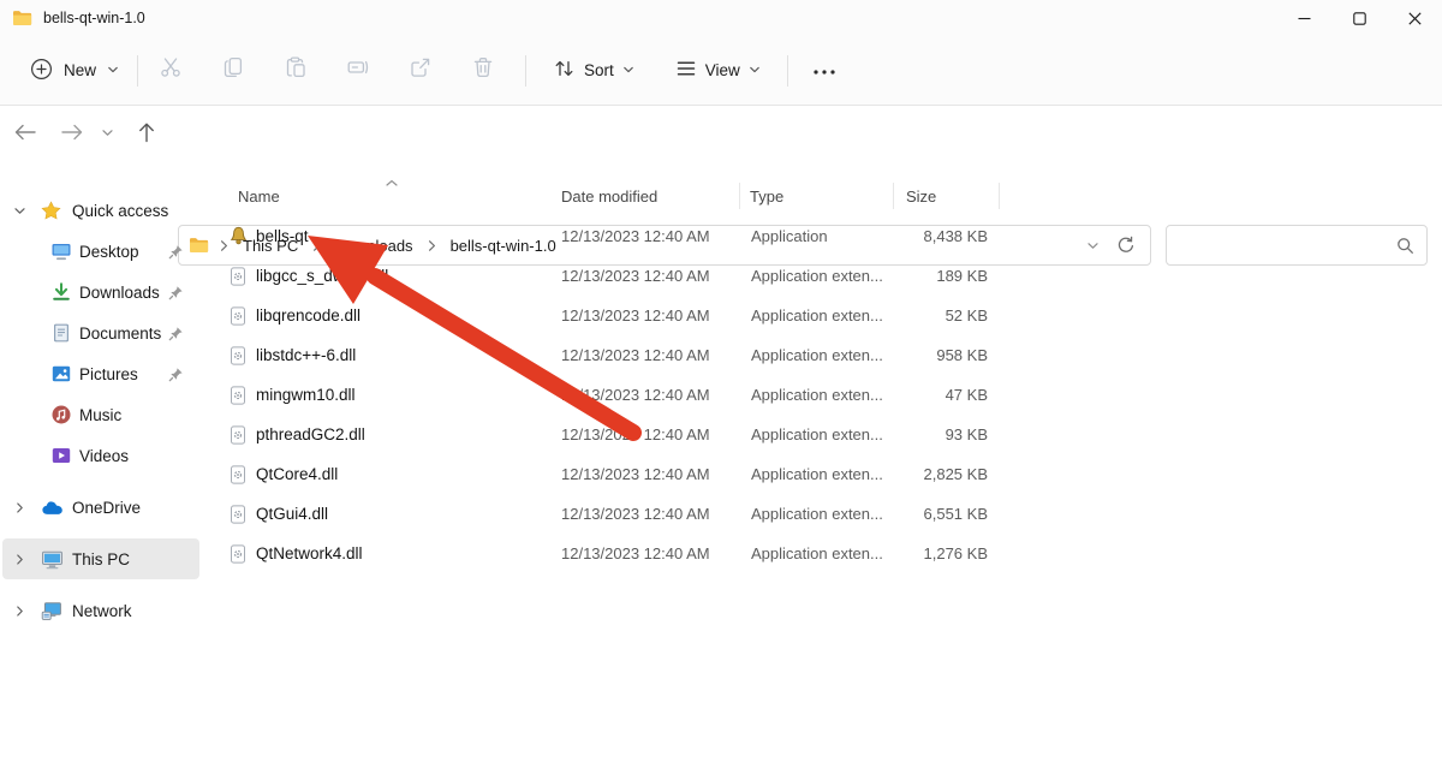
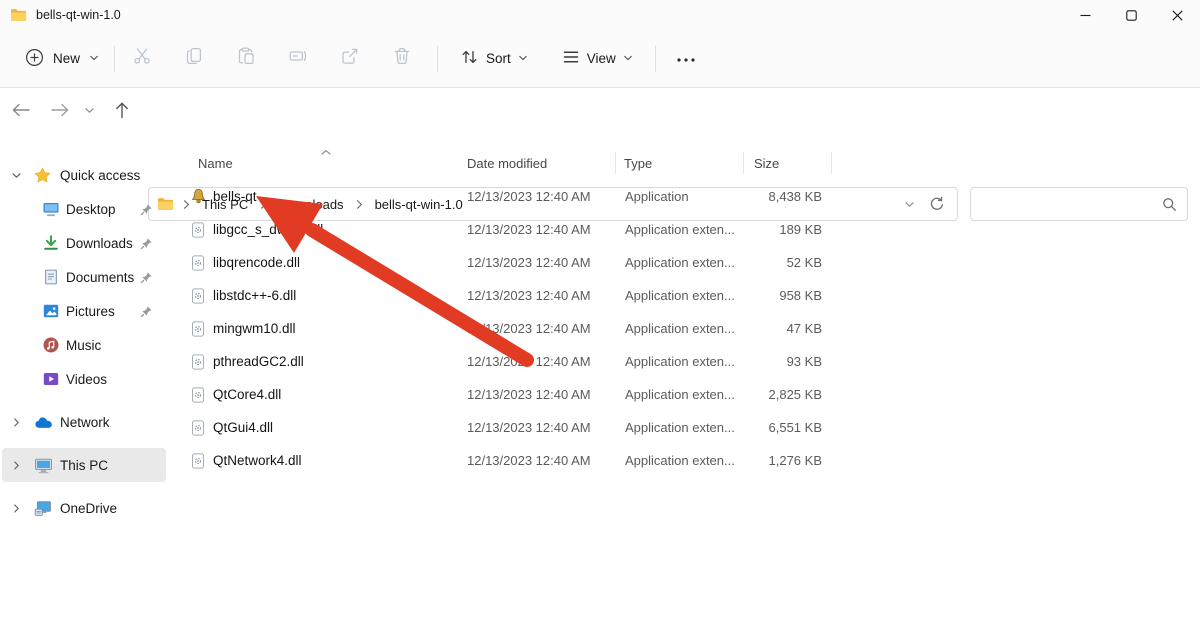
  bells-qt-win-1.0
  New
  Sort
  View
  This PC
  bells-qt-win-1.0
  Quick access
  Desktop
  Downloads
  Documents
  Pictures
  Music
  Videos
- OneDrive
+ Network
  This PC
- Network
+ OneDrive
  Name
  Date modified
  Type
  Size
  bells-qt
  12/13/2023 12:40 AM
  Application
  8,438 KB
  12/13/2023 12:40 AM
  Application exten...
  189 KB
  libqrencode.dll
  12/13/2023 12:40 AM
  Application exten...
  52 KB
  libstdc++-6.dll
  12/13/2023 12:40 AM
  Application exten...
  958 KB
  mingwm10.dll
  13/2023 12:40 AM
  Application exten...
  47 KB
  pthreadGC2.dll
  12/13/20 12:40 AM
  Application exten...
  93 KB
  QtCore4.dll
  12/13/2023 12:40 AM
  Application exten...
  2,825 KB
  QtGui4.dll
  12/13/2023 12:40 AM
  Application exten...
  6,551 KB
  QtNetwork4.dll
  12/13/2023 12:40 AM
  Application exten...
  1,276 KB
